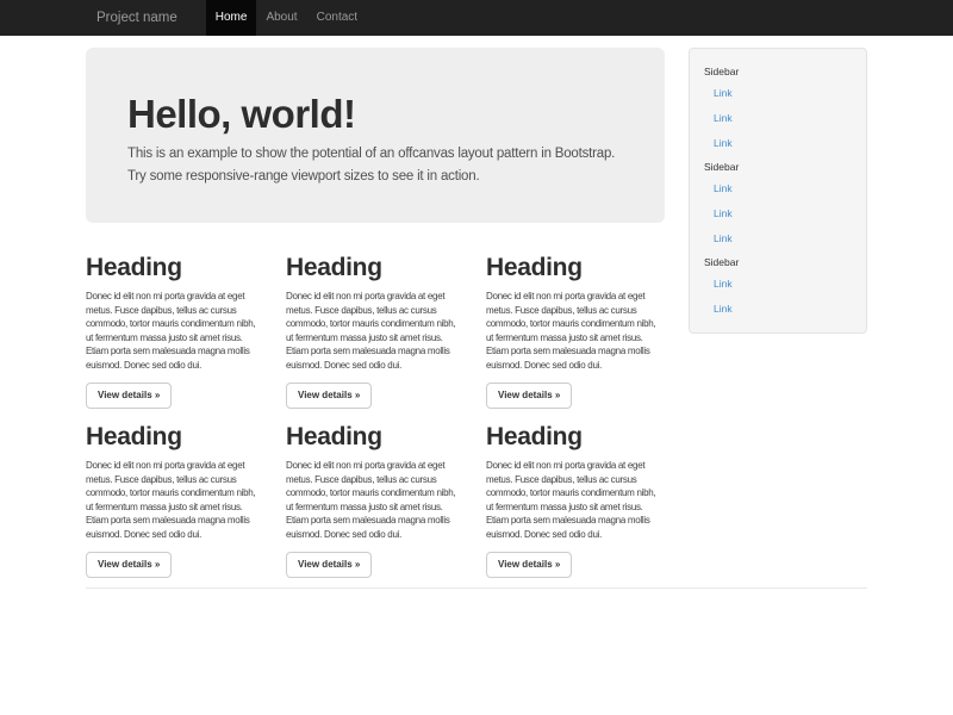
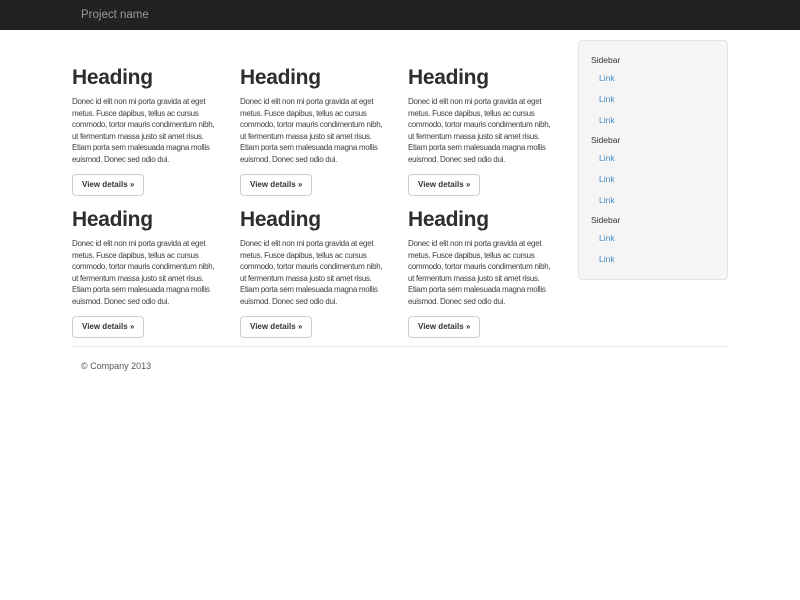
  Project name
- Home
- About
- Contact
- Hello, world!
- This is an example to show the potential of an offcanvas layout pattern in Bootstrap. Try some responsive-range viewport sizes to see it in action.
  Heading
  Donec id elit non mi porta gravida at eget metus. Fusce dapibus, tellus ac cursus commodo, tortor mauris condimentum nibh, ut fermentum massa justo sit amet risus. Etiam porta sem malesuada magna mollis euismod. Donec sed odio dui.
  View details »
  Heading
  Donec id elit non mi porta gravida at eget metus. Fusce dapibus, tellus ac cursus commodo, tortor mauris condimentum nibh, ut fermentum massa justo sit amet risus. Etiam porta sem malesuada magna mollis euismod. Donec sed odio dui.
  View details »
  Heading
  Donec id elit non mi porta gravida at eget metus. Fusce dapibus, tellus ac cursus commodo, tortor mauris condimentum nibh, ut fermentum massa justo sit amet risus. Etiam porta sem malesuada magna mollis euismod. Donec sed odio dui.
  View details »
  Heading
  Donec id elit non mi porta gravida at eget metus. Fusce dapibus, tellus ac cursus commodo, tortor mauris condimentum nibh, ut fermentum massa justo sit amet risus. Etiam porta sem malesuada magna mollis euismod. Donec sed odio dui.
  View details »
  Heading
  Donec id elit non mi porta gravida at eget metus. Fusce dapibus, tellus ac cursus commodo, tortor mauris condimentum nibh, ut fermentum massa justo sit amet risus. Etiam porta sem malesuada magna mollis euismod. Donec sed odio dui.
  View details »
  Heading
  Donec id elit non mi porta gravida at eget metus. Fusce dapibus, tellus ac cursus commodo, tortor mauris condimentum nibh, ut fermentum massa justo sit amet risus. Etiam porta sem malesuada magna mollis euismod. Donec sed odio dui.
  View details »
  Sidebar
  Link
  Link
  Link
  Sidebar
  Link
  Link
  Link
  Sidebar
  Link
  Link
+ © Company 2013
